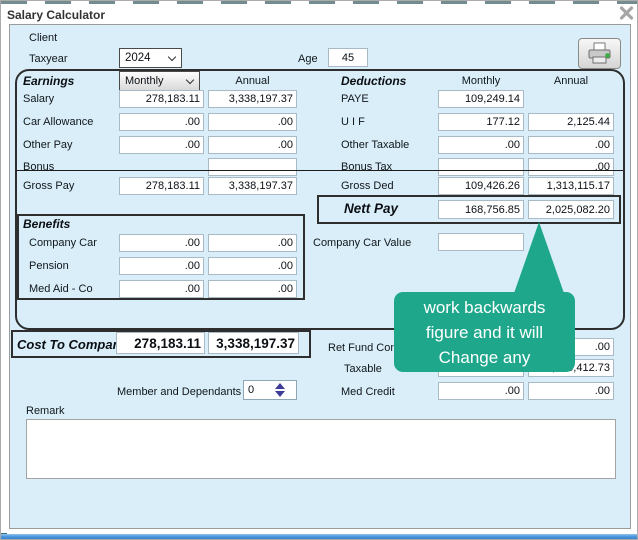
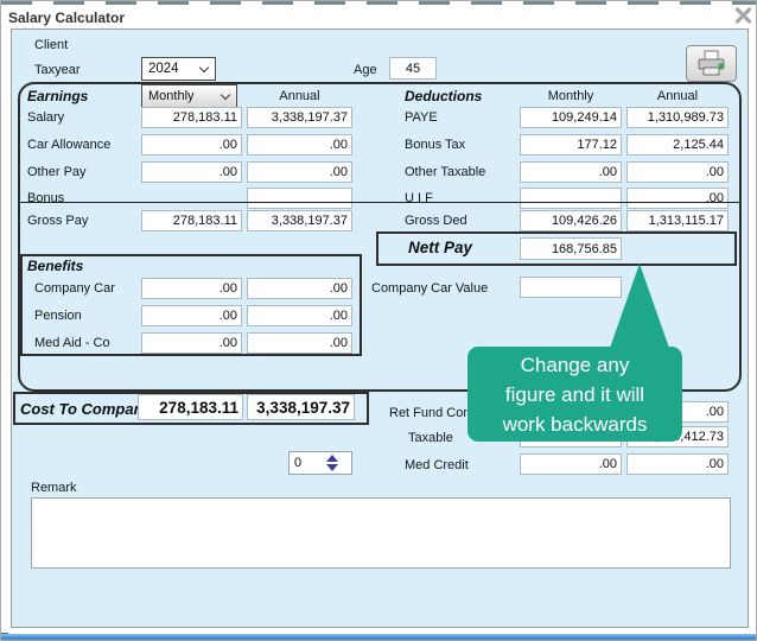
  Salary Calculator
  Client
  Taxyear
  2024
  Age
  45
  Earnings
  Monthly
  Annual
  Deductions
  Monthly
  Annual
  Salary
  278,183.11
  3,338,197.37
  Car Allowance
  .00
  .00
  Other Pay
  .00
  .00
  Bonus
  PAYE
  109,249.14
+ 1,310,989.73
- U I F
+ Bonus Tax
  177.12
  2,125.44
  Other Taxable
  .00
  .00
- Bonus Tax
+ U I F
  .00
  Gross Pay
  278,183.11
  3,338,197.37
  Gross Ded
  109,426.26
  1,313,115.17
  Nett Pay
  168,756.85
- 2,025,082.20
  Benefits
  Company Car
  .00
  .00
  Pension
  .00
  .00
  Med Aid - Co
  .00
  .00
  Company Car Value
  Cost To Compa
  278,183.11
  3,338,197.37
  Ret Fund Co
  .00
  Taxable
  Med Credit
  .00
  .00
- Member and Dependants
  0
  Remark
- work backwards
+ Change any
  figure and it will
- Change any
+ work backwards
